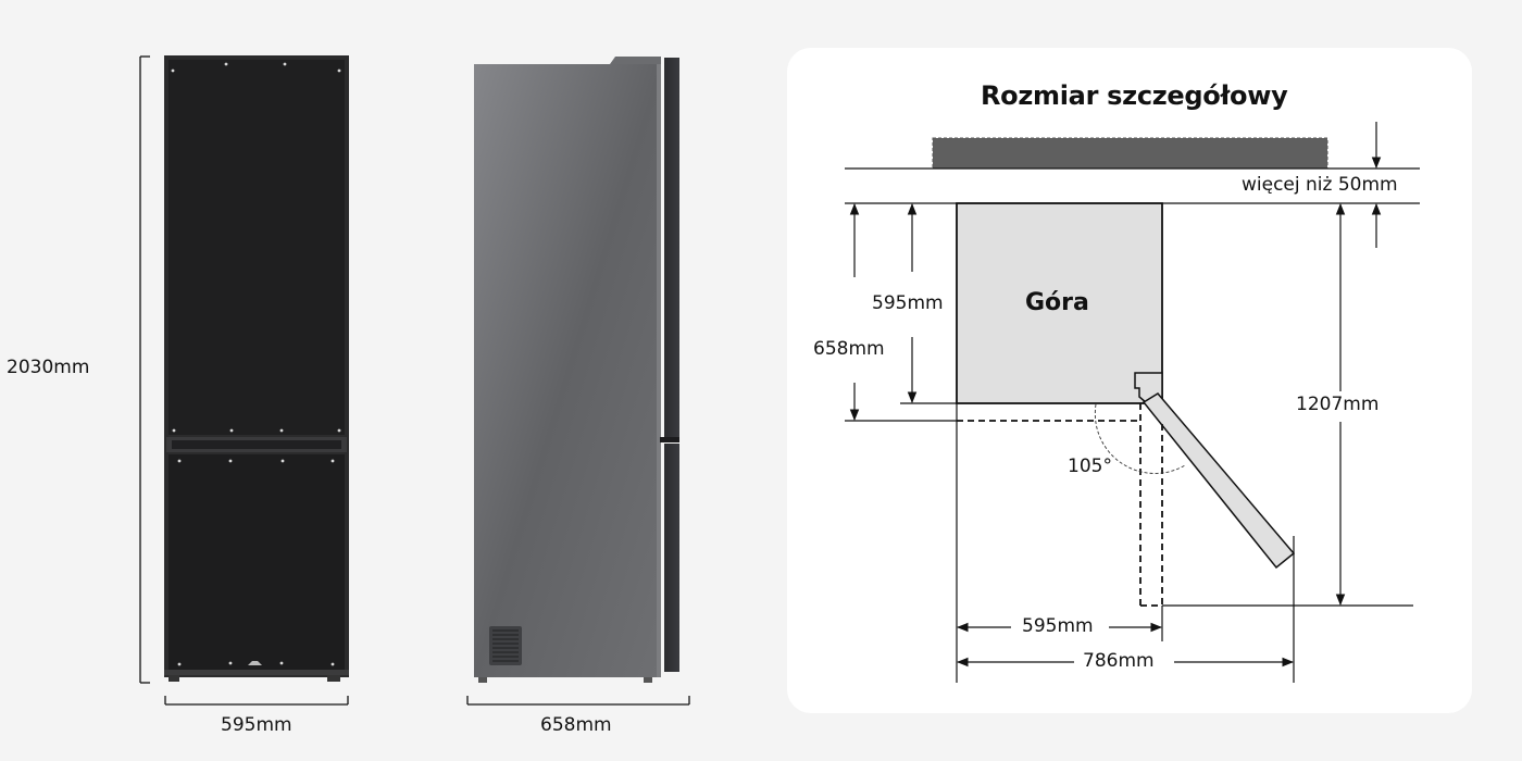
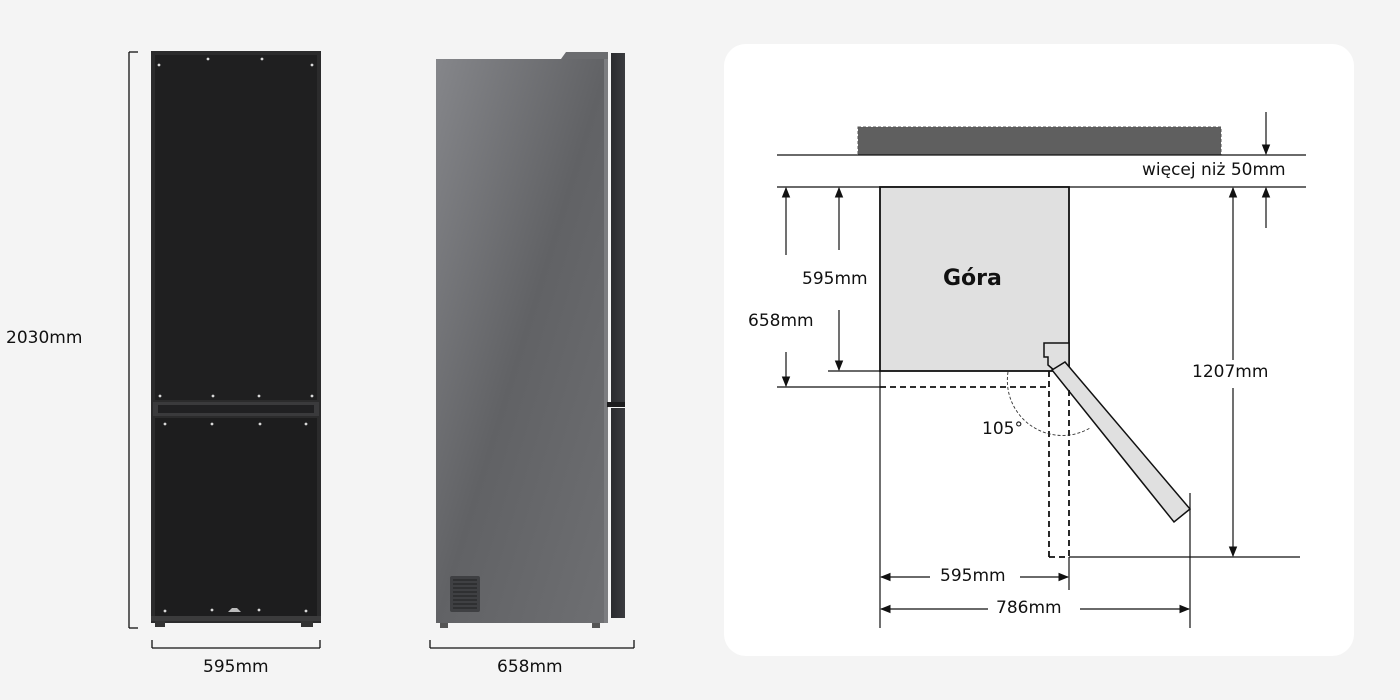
  2030mm
  595mm
  658mm
- Rozmiar szczegółowy
  Góra
  więcej niż 50mm
  595mm
  658mm
  105°
  1207mm
  595mm
  786mm
